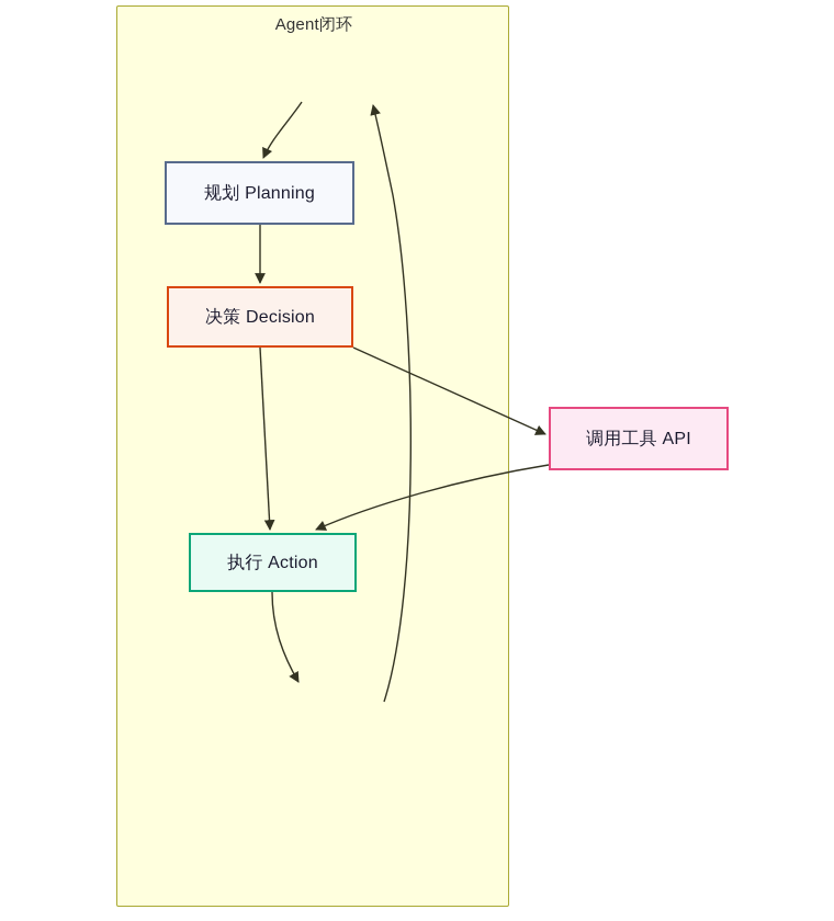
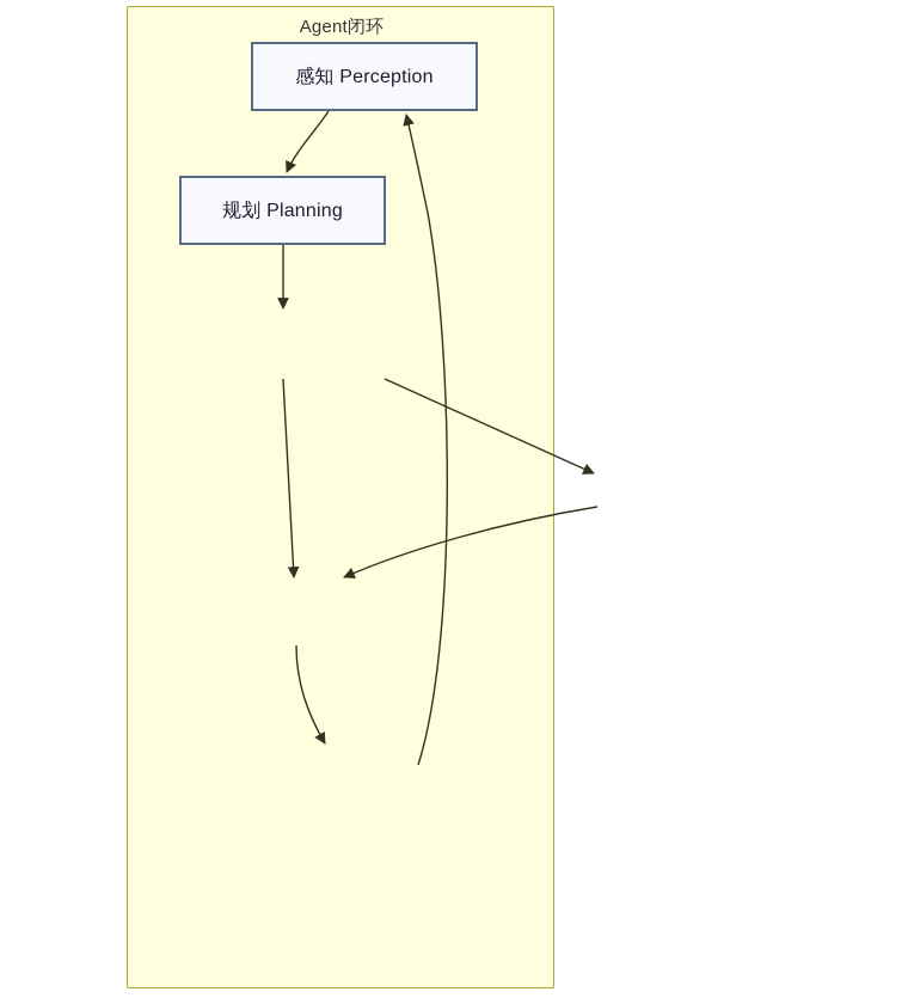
  Agent闭环
+ 感知 Perception
  规划 Planning
- 决策 Decision
- 执行 Action
- 调用工具 API
